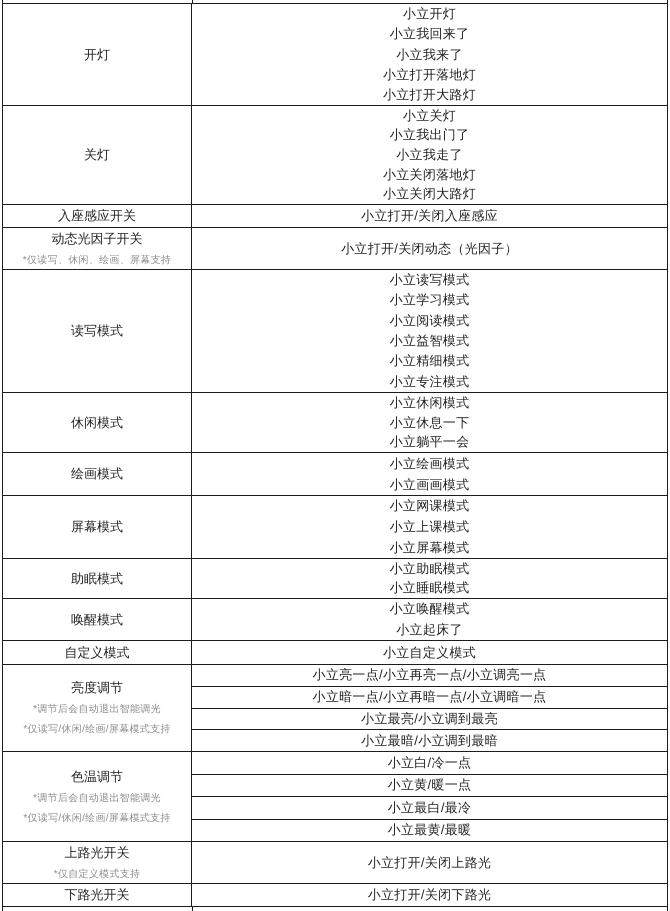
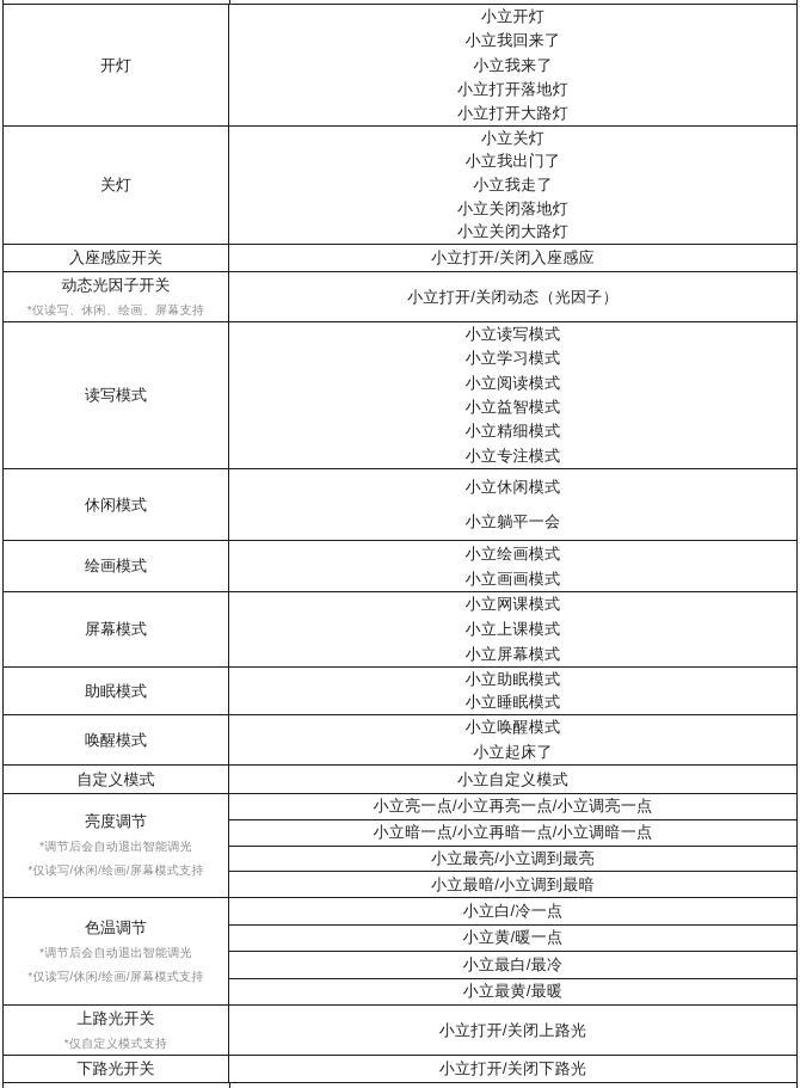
  开灯
  小立开灯
  小立我回来了
  小立我来了
  小立打开落地灯
  小立打开大路灯
  关灯
  小立关灯
  小立我出门了
  小立我走了
  小立关闭落地灯
  小立关闭大路灯
  入座感应开关
  小立打开/关闭入座感应
  动态光因子开关
  *仅读写、休闲、绘画、屏幕支持
  小立打开/关闭动态（光因子）
  读写模式
  小立读写模式
  小立学习模式
  小立阅读模式
  小立益智模式
  小立精细模式
  小立专注模式
  休闲模式
  小立休闲模式
- 小立休息一下
  小立躺平一会
  绘画模式
  小立绘画模式
  小立画画模式
  屏幕模式
  小立网课模式
  小立上课模式
  小立屏幕模式
  助眠模式
  小立助眠模式
  小立睡眠模式
  唤醒模式
  小立唤醒模式
  小立起床了
  自定义模式
  小立自定义模式
  亮度调节
  *调节后会自动退出智能调光
  *仅读写/休闲/绘画/屏幕模式支持
  小立亮一点/小立再亮一点/小立调亮一点
  小立暗一点/小立再暗一点/小立调暗一点
  小立最亮/小立调到最亮
  小立最暗/小立调到最暗
  色温调节
  *调节后会自动退出智能调光
  *仅读写/休闲/绘画/屏幕模式支持
  小立白/冷一点
  小立黄/暖一点
  小立最白/最冷
  小立最黄/最暖
  上路光开关
  *仅自定义模式支持
  小立打开/关闭上路光
  下路光开关
  小立打开/关闭下路光
